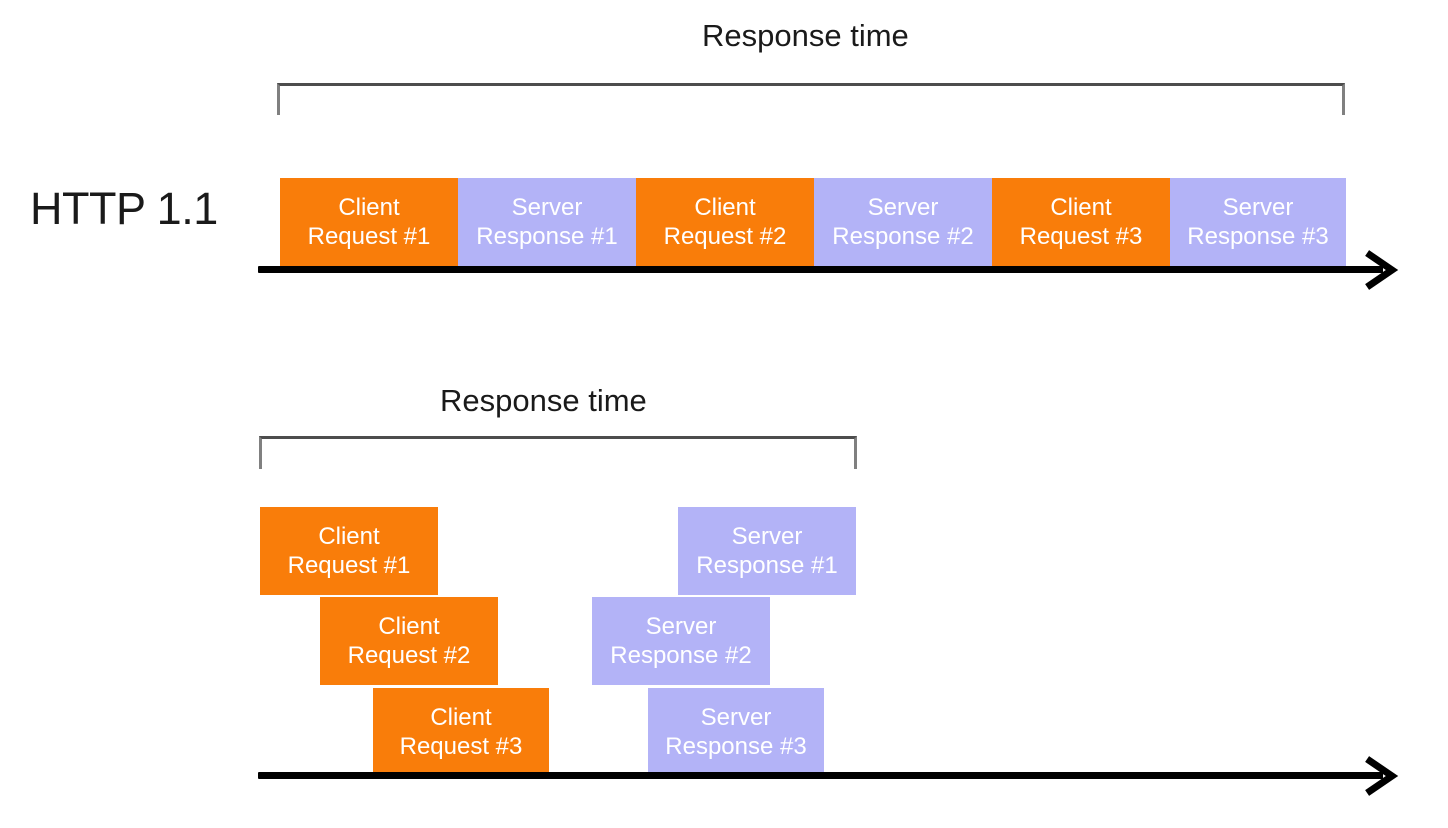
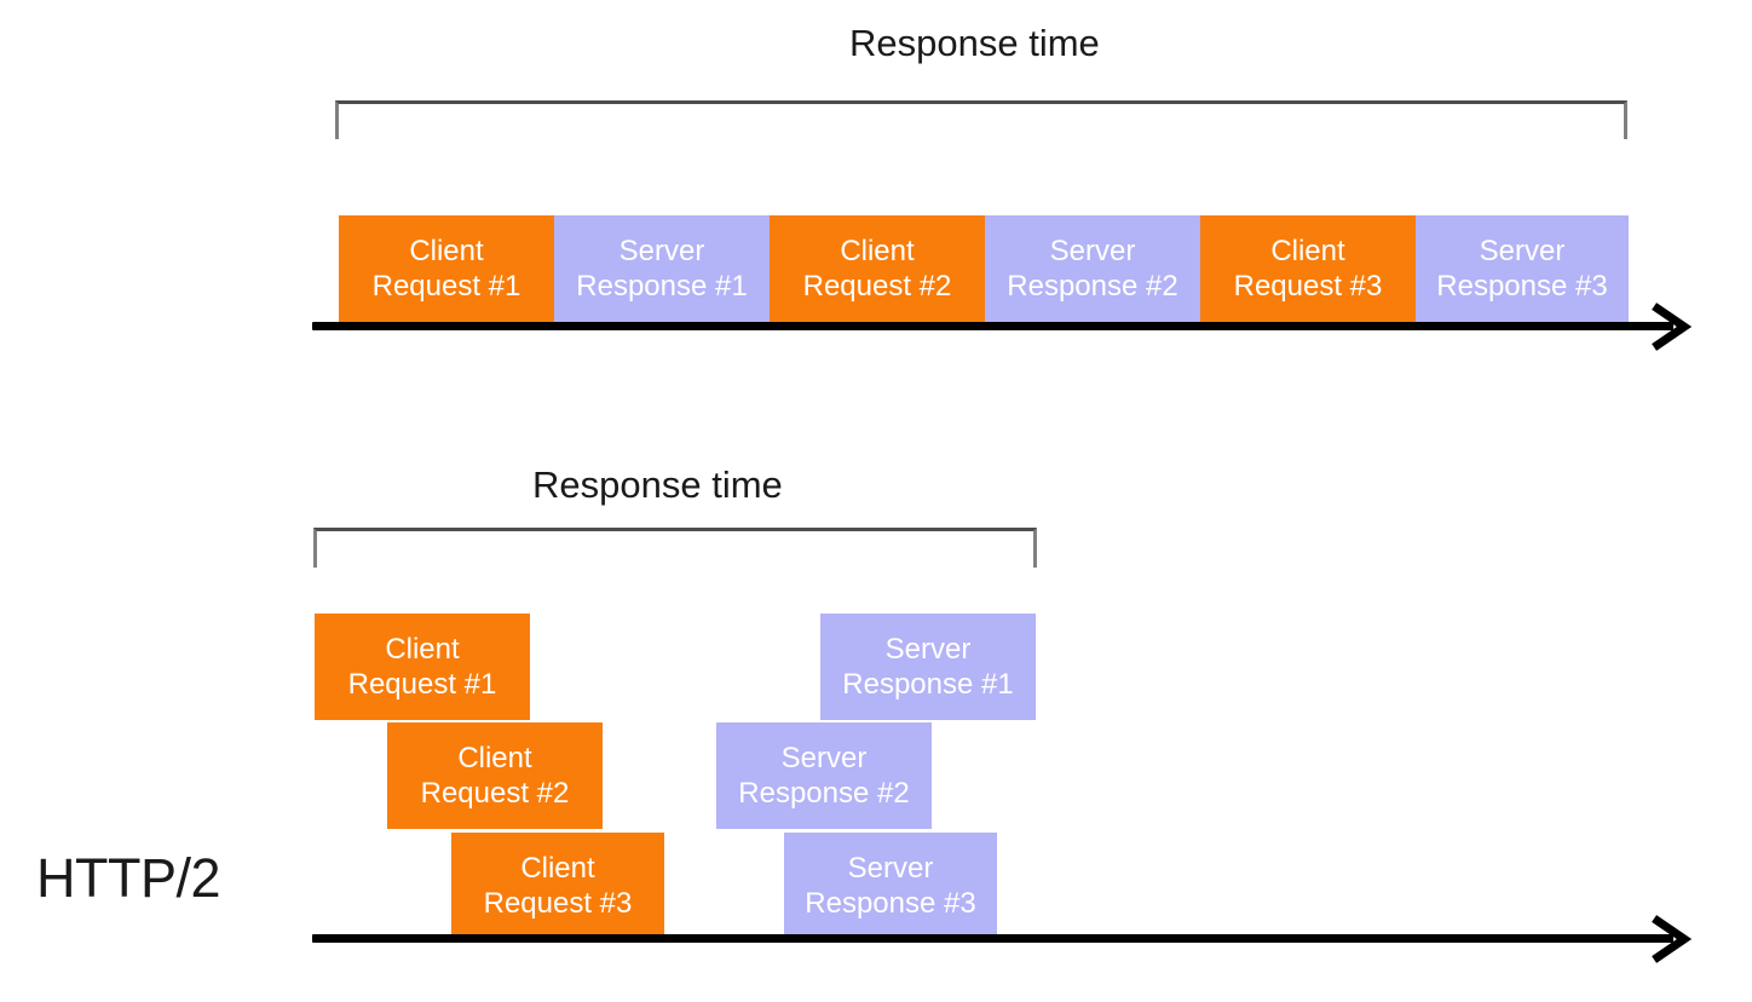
  Response time
- HTTP 1.1
  Client
  Request #1
  Server
  Response #1
  Client
  Request #2
  Server
  Response #2
  Client
  Request #3
  Server
  Response #3
  Response time
+ HTTP/2
  Client
  Request #1
  Client
  Request #2
  Client
  Request #3
  Server
  Response #1
  Server
  Response #2
  Server
  Response #3
